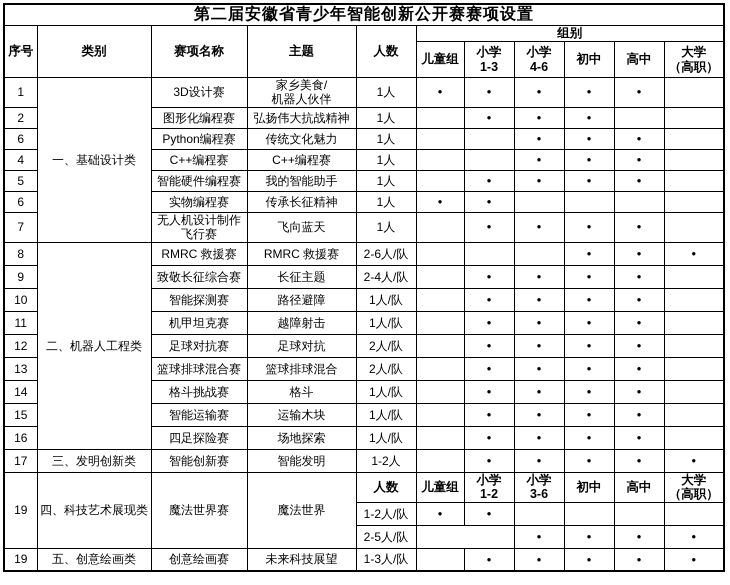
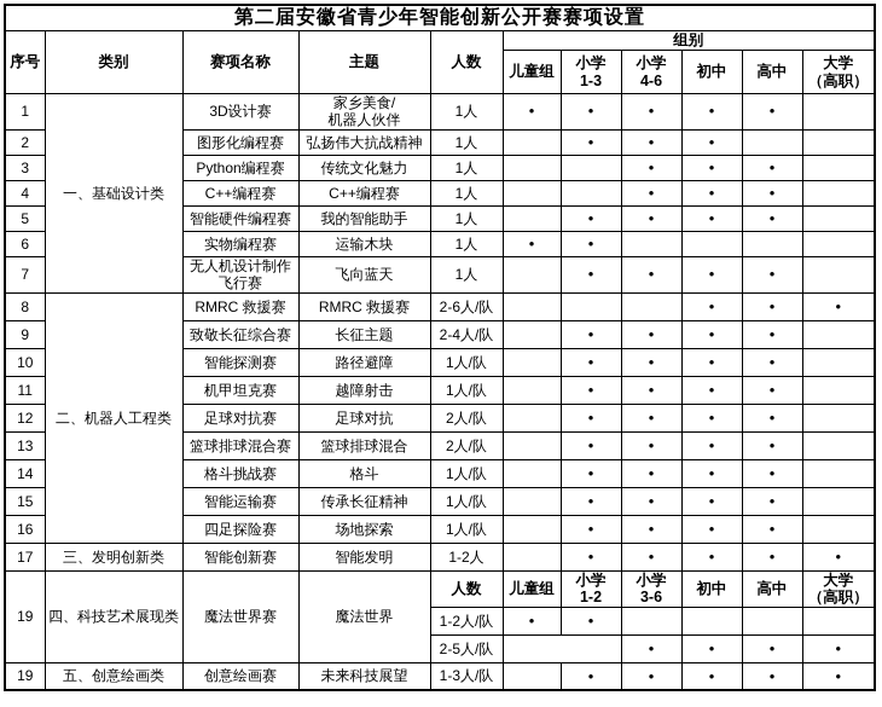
  第二届安徽省青少年智能创新公开赛赛项设置
  序号	类别	赛项名称	主题	人数	组别
  儿童组	小学 1-3	小学 4-6	初中	高中	大学 （高职）
  1	一、基础设计类	3D设计赛	家乡美食/ 机器人伙伴	1人	●	●	●	●	●
  2	图形化编程赛	弘扬伟大抗战精神	1人		●	●	●
- 6	Python编程赛	传统文化魅力	1人			●	●	●
+ 3	Python编程赛	传统文化魅力	1人			●	●	●
  4	C++编程赛	C++编程赛	1人			●	●	●
  5	智能硬件编程赛	我的智能助手	1人		●	●	●	●
- 6	实物编程赛	传承长征精神	1人	●	●
+ 6	实物编程赛	运输木块	1人	●	●
  7	无人机设计制作 飞行赛	飞向蓝天	1人		●	●	●	●
  8	二、机器人工程类	RMRC 救援赛	RMRC 救援赛	2-6人/队				●	●	●
  9	致敬长征综合赛	长征主题	2-4人/队		●	●	●	●
  10	智能探测赛	路径避障	1人/队		●	●	●	●
  11	机甲坦克赛	越障射击	1人/队		●	●	●	●
  12	足球对抗赛	足球对抗	2人/队		●	●	●	●
  13	篮球排球混合赛	篮球排球混合	2人/队		●	●	●	●
  14	格斗挑战赛	格斗	1人/队		●	●	●	●
- 15	智能运输赛	运输木块	1人/队		●	●	●	●
+ 15	智能运输赛	传承长征精神	1人/队		●	●	●	●
  16	四足探险赛	场地探索	1人/队		●	●	●	●
  17	三、发明创新类	智能创新赛	智能发明	1-2人		●	●	●	●	●
  19	四、科技艺术展现类	魔法世界赛	魔法世界	人数	儿童组	小学 1-2	小学 3-6	初中	高中	大学 （高职）
  1-2人/队	●	●
  2-5人/队		●	●	●	●
  19	五、创意绘画类	创意绘画赛	未来科技展望	1-3人/队		●	●	●	●	●
